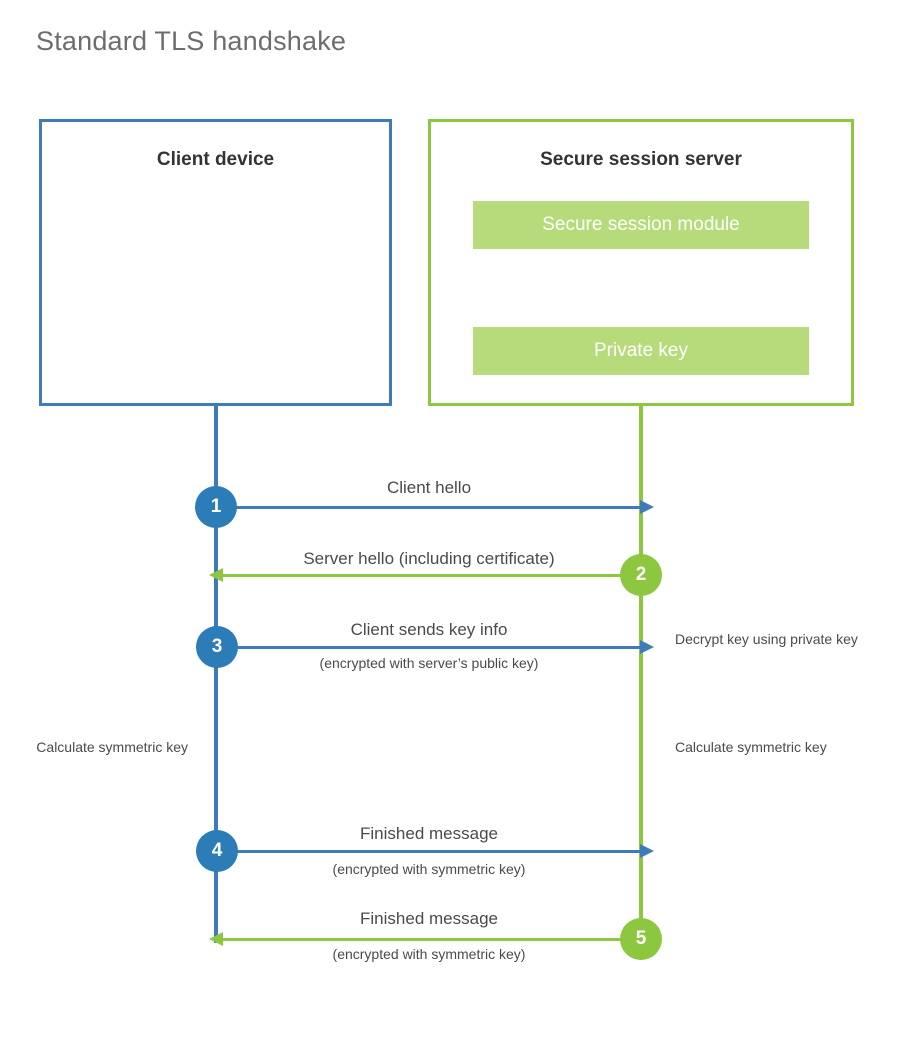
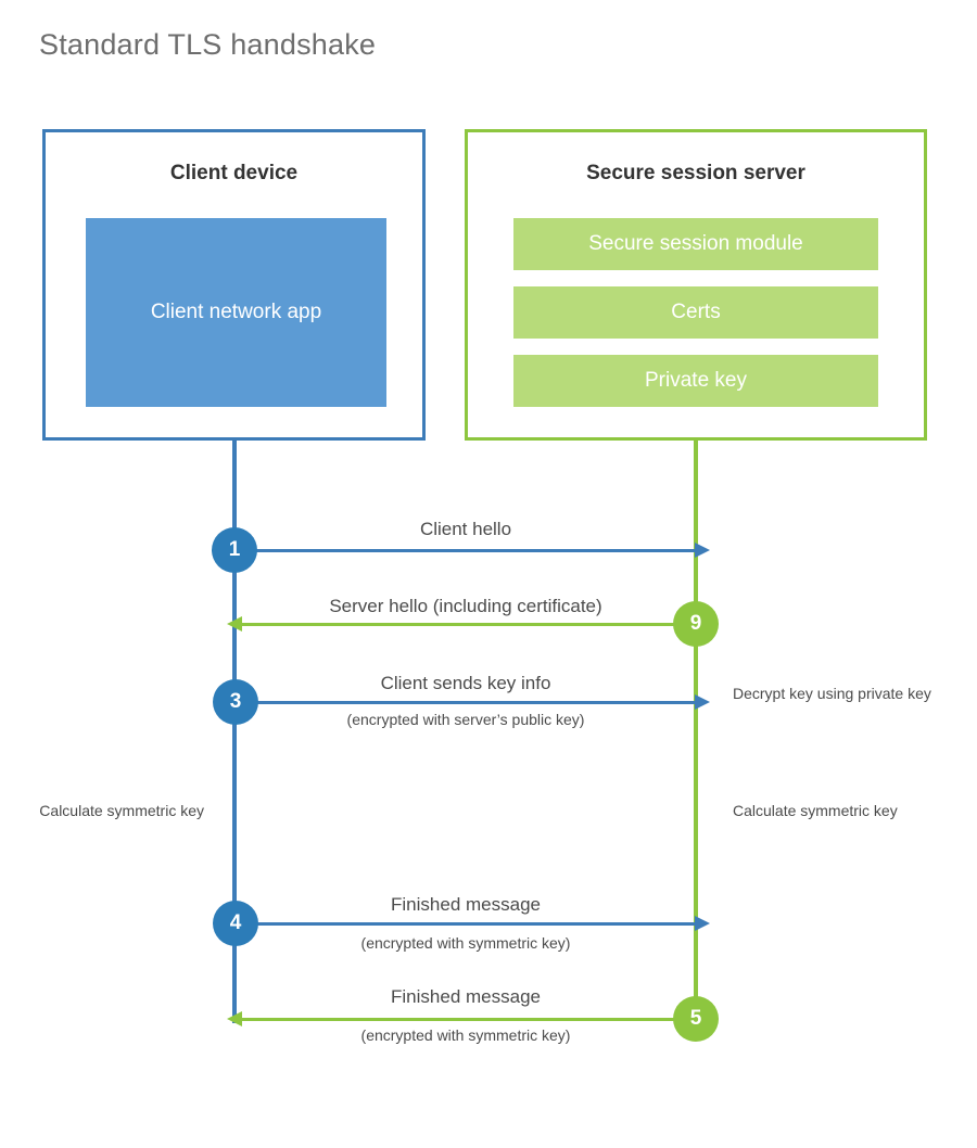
  Standard TLS handshake
  Client device
+ Client network app
  Secure session server
  Secure session module
+ Certs
  Private key
  Client hello
  1
  Server hello (including certificate)
- 2
+ 9
  Client sends key info
  (encrypted with server’s public key)
  3
  Decrypt key using private key
  Calculate symmetric key
  Calculate symmetric key
  Finished message
  (encrypted with symmetric key)
  4
  Finished message
  (encrypted with symmetric key)
  5
